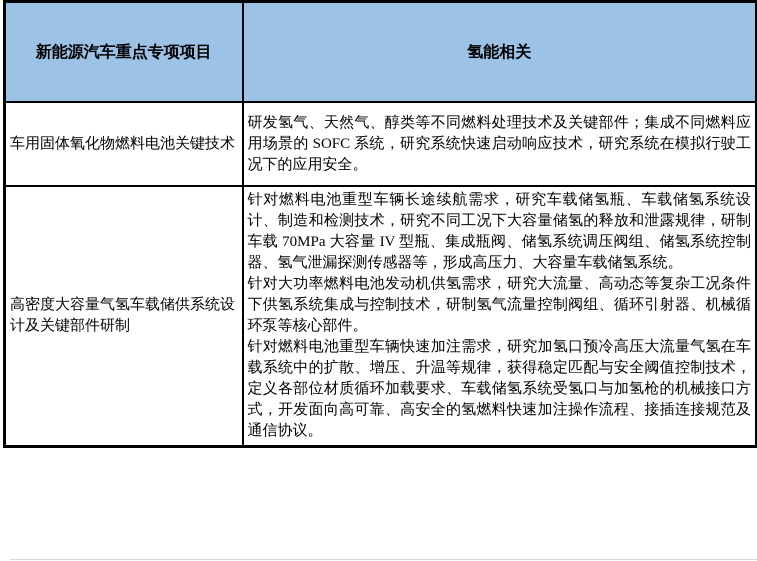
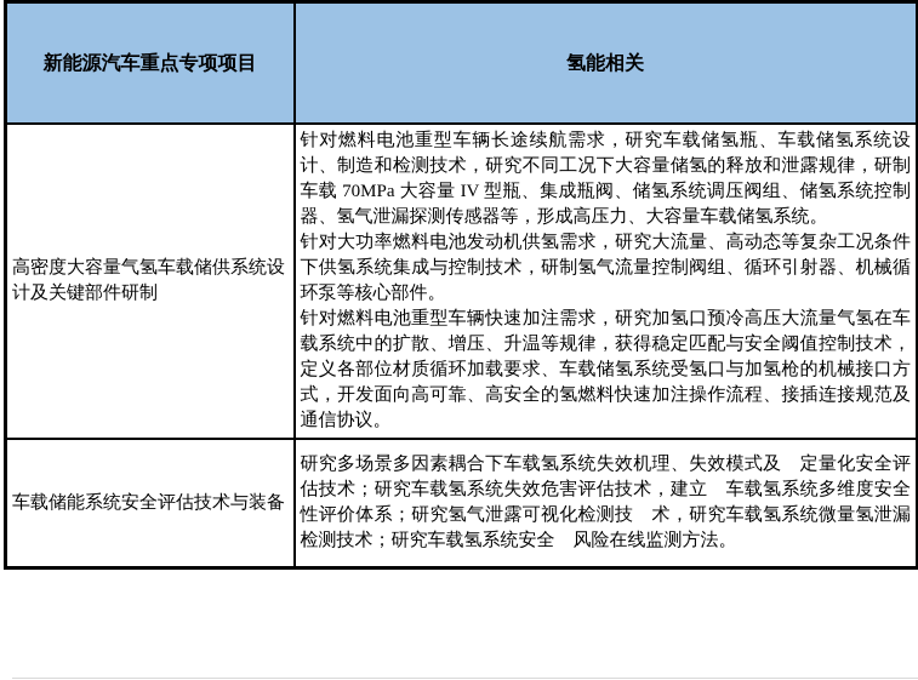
  新能源汽车重点专项项目	氢能相关
- 车用固体氧化物燃料电池关键技术	研发氢气、天然气、醇类等不同燃料处理技术及关键部件；集成不同燃料应用场景的 SOFC 系统，研究系统快速启动响应技术，研究系统在模拟行驶工况下的应用安全。
  高密度大容量气氢车载储供系统设计及关键部件研制	针对燃料电池重型车辆长途续航需求，研究车载储氢瓶、车载储氢系统设计、制造和检测技术，研究不同工况下大容量储氢的释放和泄露规律，研制车载 70MPa 大容量 IV 型瓶、集成瓶阀、储氢系统调压阀组、储氢系统控制器、氢气泄漏探测传感器等，形成高压力、大容量车载储氢系统。 针对大功率燃料电池发动机供氢需求，研究大流量、高动态等复杂工况条件下供氢系统集成与控制技术，研制氢气流量控制阀组、循环引射器、机械循环泵等核心部件。 针对燃料电池重型车辆快速加注需求，研究加氢口预冷高压大流量气氢在车载系统中的扩散、增压、升温等规律，获得稳定匹配与安全阈值控制技术，定义各部位材质循环加载要求、车载储氢系统受氢口与加氢枪的机械接口方式，开发面向高可靠、高安全的氢燃料快速加注操作流程、接插连接规范及通信协议。
+ 车载储能系统安全评估技术与装备	研究多场景多因素耦合下车载氢系统失效机理、失效模式及 定量化安全评估技术；研究车载氢系统失效危害评估技术，建立 车载氢系统多维度安全性评价体系；研究氢气泄露可视化检测技 术，研究车载氢系统微量氢泄漏检测技术；研究车载氢系统安全 风险在线监测方法。
